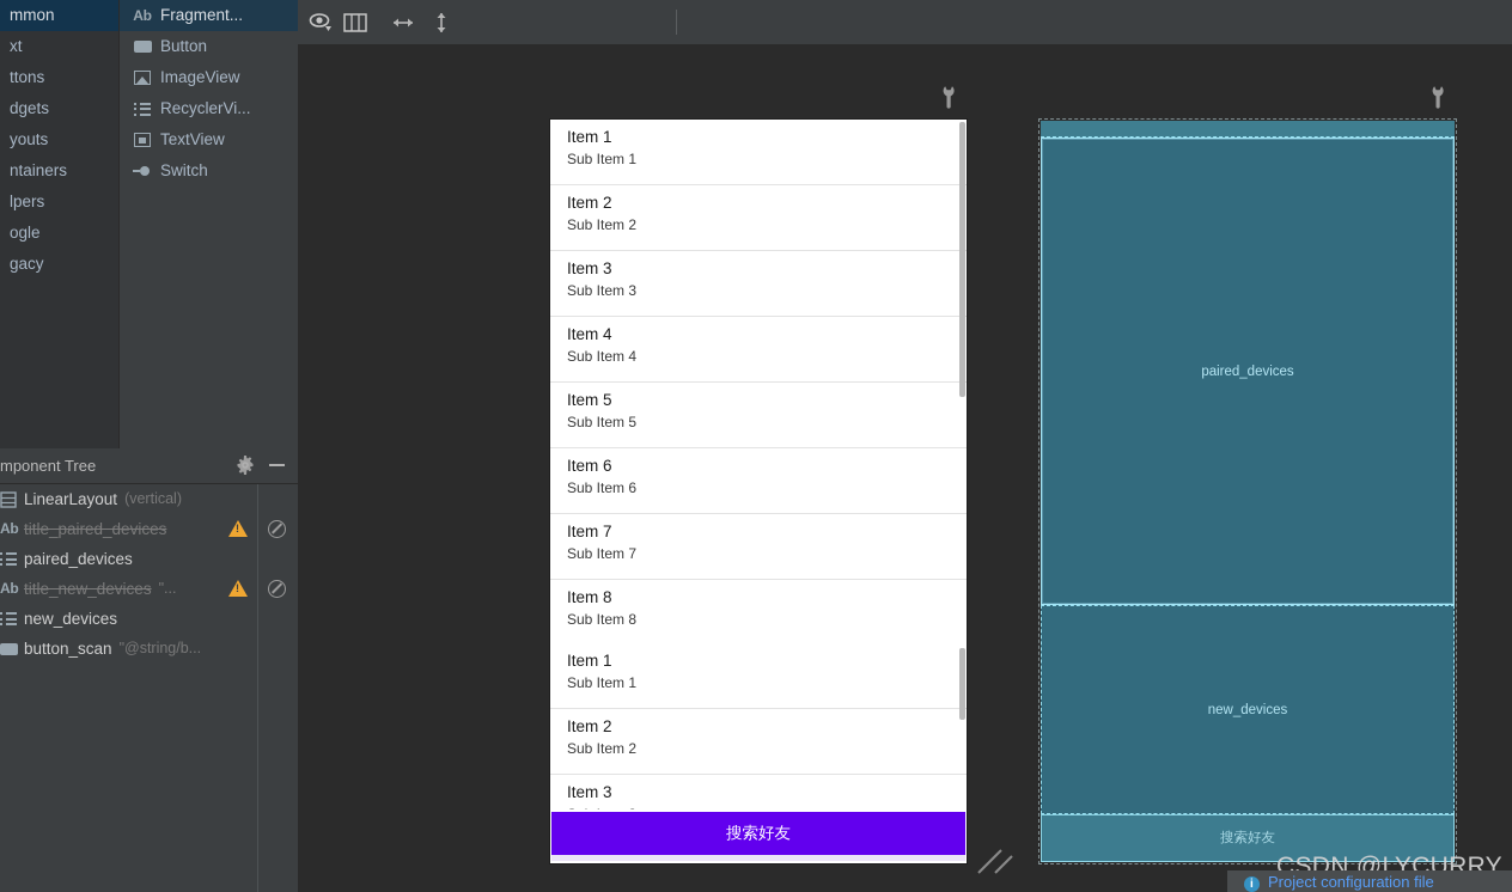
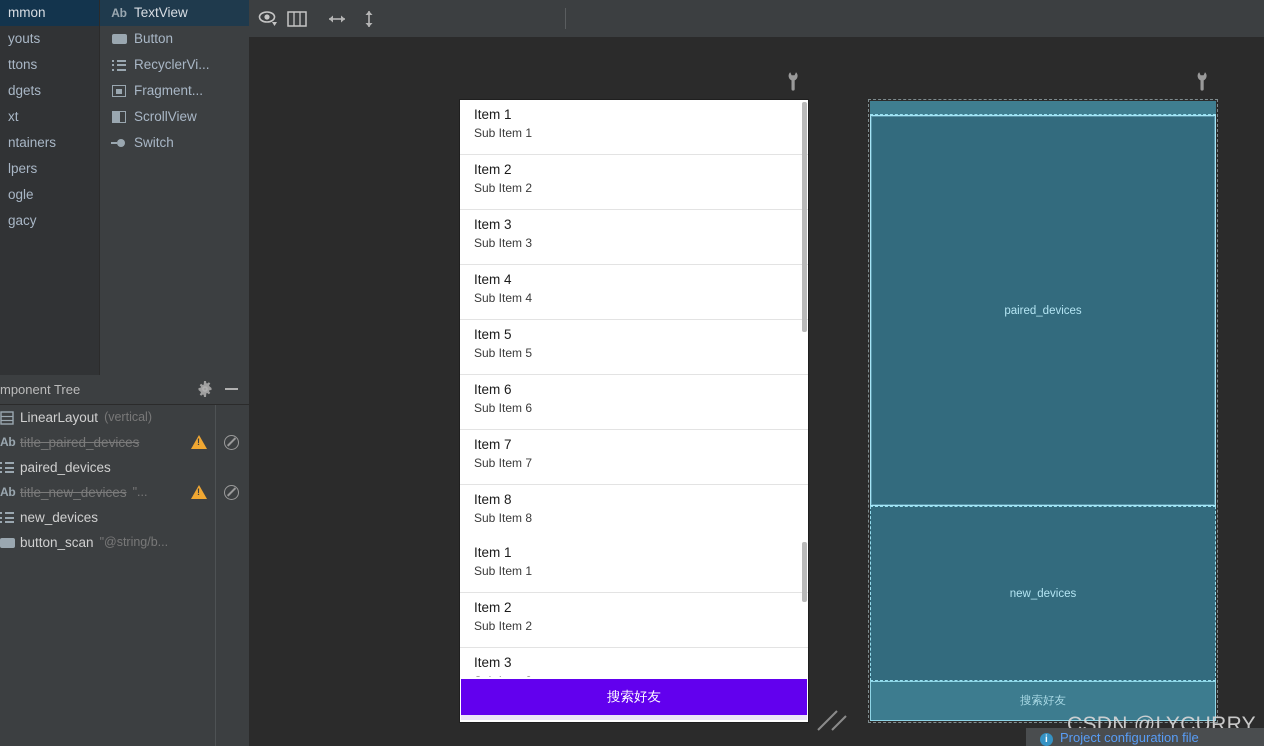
  mmon
- xt
+ youts
  ttons
  dgets
- youts
+ xt
  ntainers
  lpers
  ogle
  gacy
  Ab
- Fragment...
+ TextView
  Button
- ImageView
  RecyclerVi...
- TextView
+ Fragment...
+ ScrollView
  Switch
  mponent Tree
  LinearLayout
  (vertical)
  Ab
  title_paired_devices
  paired_devices
  Ab
  title_new_devices
  "...
  new_devices
  button_scan
  "@string/b...
  Item 1
  Sub Item 1
  Item 2
  Sub Item 2
  Item 3
  Sub Item 3
  Item 4
  Sub Item 4
  Item 5
  Sub Item 5
  Item 6
  Sub Item 6
  Item 7
  Sub Item 7
  Item 8
  Sub Item 8
  Item 1
  Sub Item 1
  Item 2
  Sub Item 2
  Item 3
  搜索好友
  paired_devices
  new_devices
  搜索好友
  CSDN @LYCURRY
  Project configuration file
